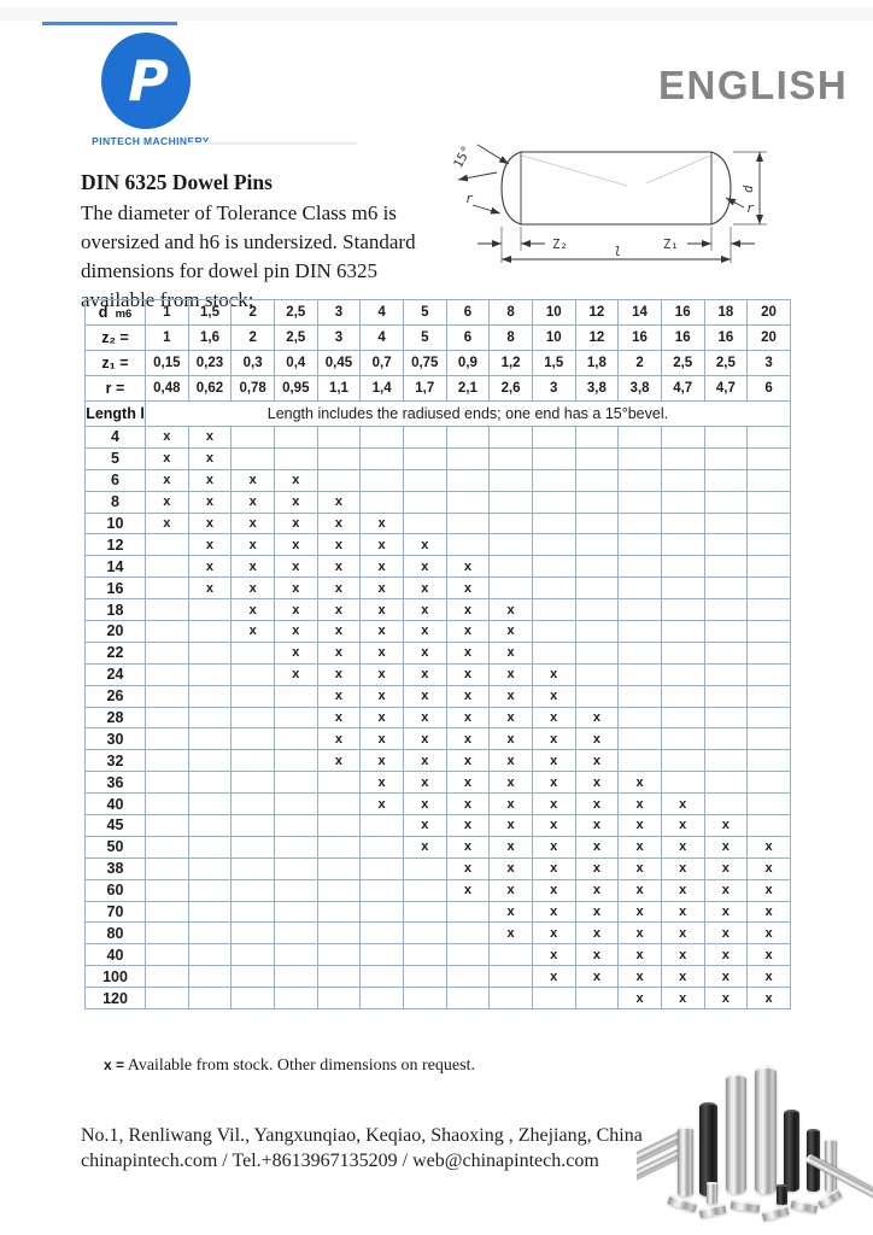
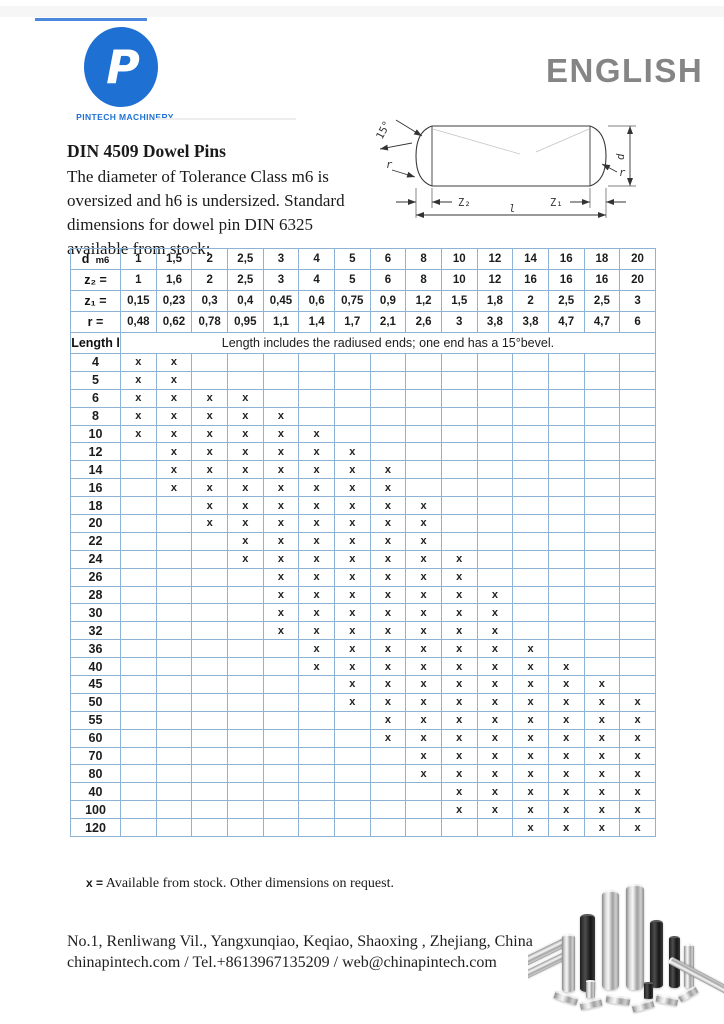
  P
  PINTECH MACHINERY
  ENGLISH
- DIN 6325 Dowel Pins
+ DIN 4509 Dowel Pins
  The diameter of Tolerance Class m6 is
  oversized and h6 is undersized. Standard
  dimensions for dowel pin DIN 6325
  available from stock:
  r
  r
  Z₂
  Z₁
  l
  d m6	1	1,5	2	2,5	3	4	5	6	8	10	12	14	16	18	20
  z₂ =	1	1,6	2	2,5	3	4	5	6	8	10	12	16	16	16	20
- z₁ =	0,15	0,23	0,3	0,4	0,45	0,7	0,75	0,9	1,2	1,5	1,8	2	2,5	2,5	3
+ z₁ =	0,15	0,23	0,3	0,4	0,45	0,6	0,75	0,9	1,2	1,5	1,8	2	2,5	2,5	3
  r =	0,48	0,62	0,78	0,95	1,1	1,4	1,7	2,1	2,6	3	3,8	3,8	4,7	4,7	6
  Length l	Length includes the radiused ends; one end has a 15°bevel.
  4	x	x
  5	x	x
  6	x	x	x	x
  8	x	x	x	x	x
  10	x	x	x	x	x	x
  12		x	x	x	x	x	x
  14		x	x	x	x	x	x	x
  16		x	x	x	x	x	x	x
  18			x	x	x	x	x	x	x
  20			x	x	x	x	x	x	x
  22				x	x	x	x	x	x
  24				x	x	x	x	x	x	x
  26					x	x	x	x	x	x
  28					x	x	x	x	x	x	x
  30					x	x	x	x	x	x	x
  32					x	x	x	x	x	x	x
  36						x	x	x	x	x	x	x
  40						x	x	x	x	x	x	x	x
  45							x	x	x	x	x	x	x	x
  50							x	x	x	x	x	x	x	x	x
- 38								x	x	x	x	x	x	x	x
+ 55								x	x	x	x	x	x	x	x
  60								x	x	x	x	x	x	x	x
  70									x	x	x	x	x	x	x
  80									x	x	x	x	x	x	x
  40										x	x	x	x	x	x
  100										x	x	x	x	x	x
  120												x	x	x	x
  x = Available from stock. Other dimensions on request.
  No.1, Renliwang Vil., Yangxunqiao, Keqiao, Shaoxing , Zhejiang, China
  chinapintech.com / Tel.+8613967135209 / web@chinapintech.com
